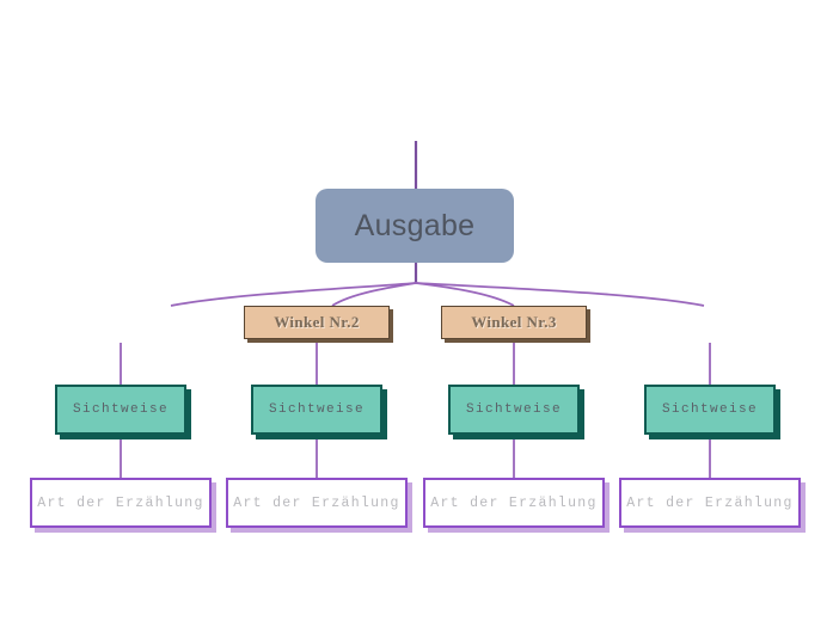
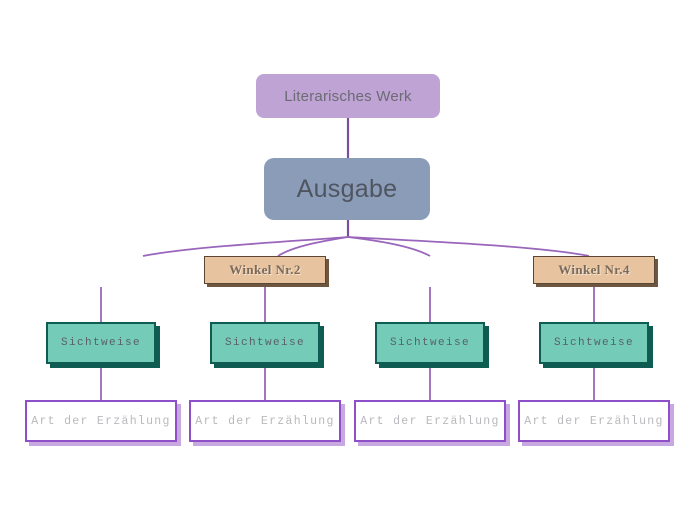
+ Literarisches Werk
  Ausgabe
  Sichtweise
  Art der Erzählung
  Winkel Nr.2
  Sichtweise
  Art der Erzählung
- Winkel Nr.3
  Sichtweise
  Art der Erzählung
+ Winkel Nr.4
  Sichtweise
  Art der Erzählung
